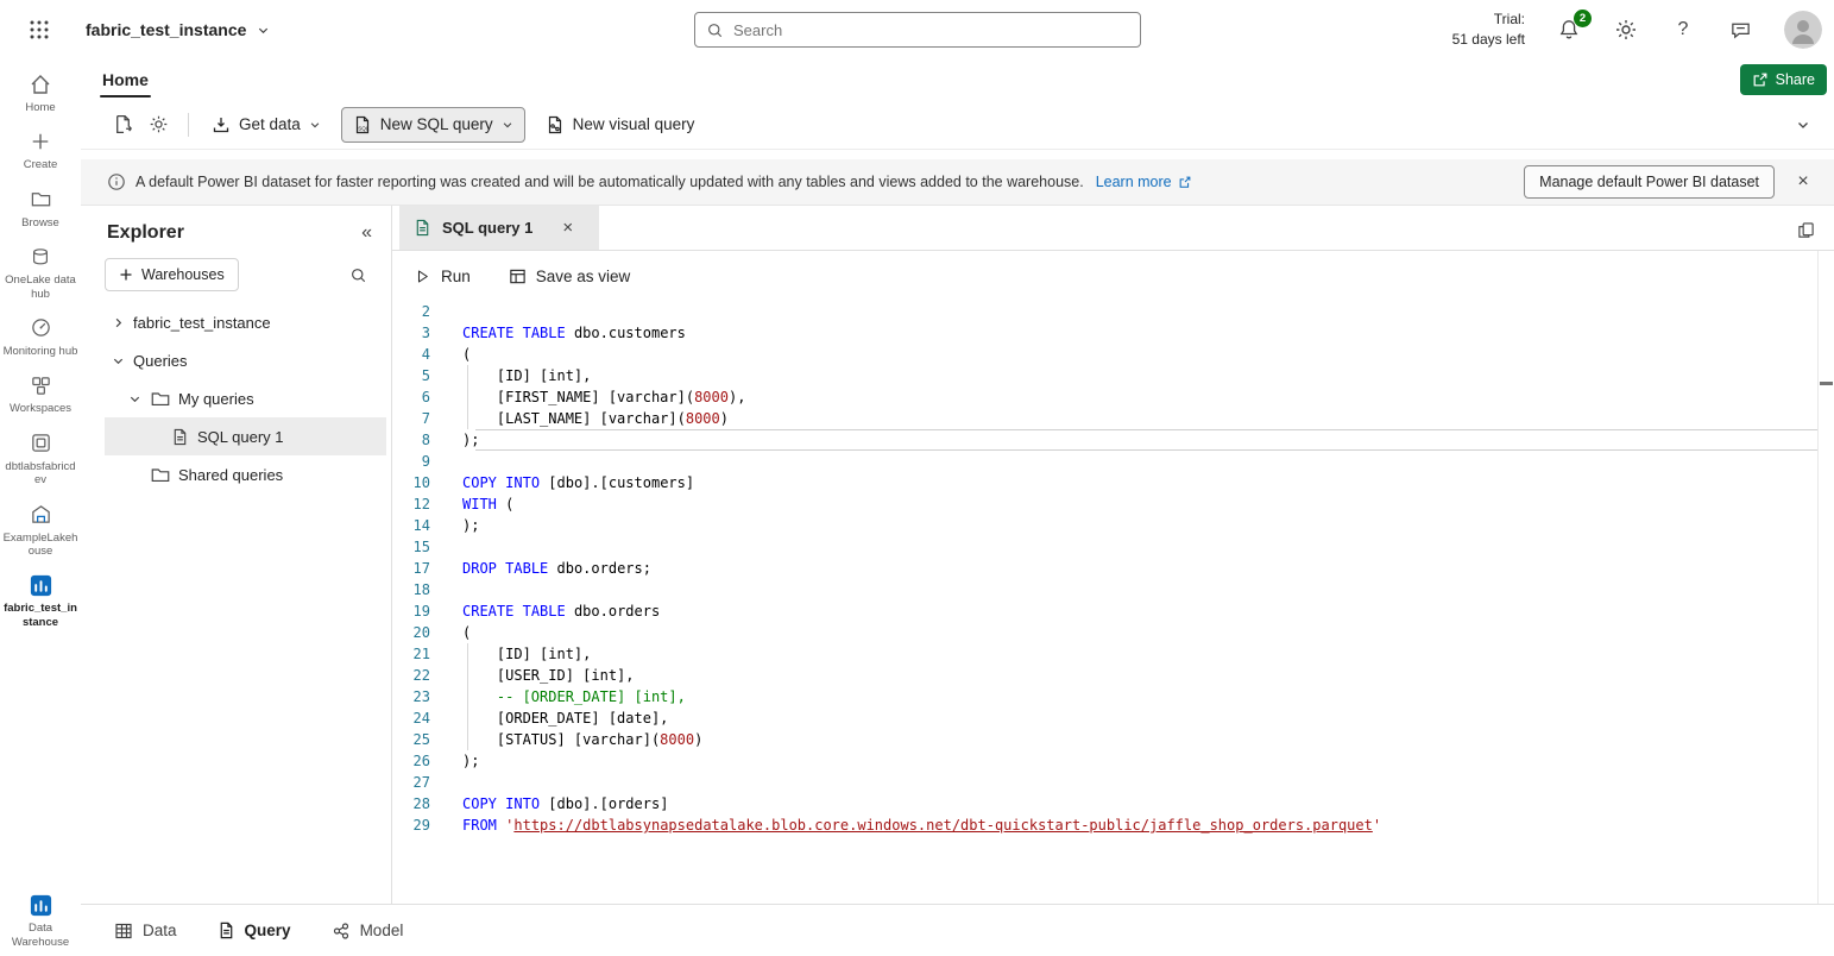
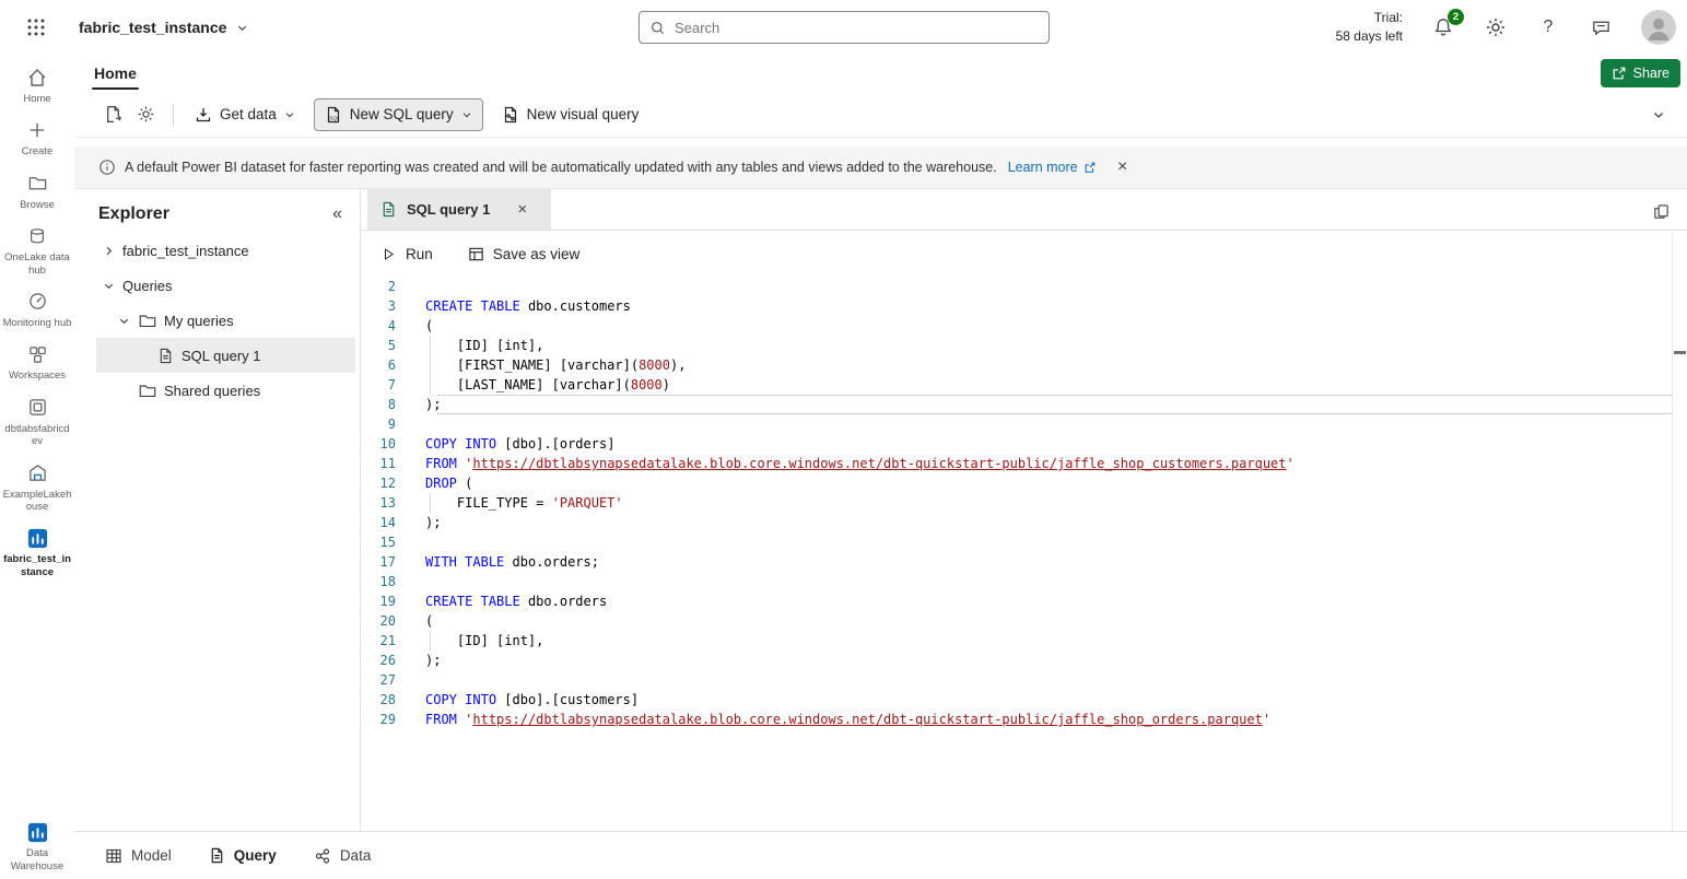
  fabric_test_instance
  Search
  Trial:
- 51 days left
+ 58 days left
  2
  ?
  Home
  Share
  Get data
  New SQL query
  New visual query
  A default Power BI dataset for faster reporting was created and will be automatically updated with any tables and views added to the warehouse.
  Learn more
- Manage default Power BI dataset
  ×
  Home
  Create
  Browse
  OneLake data hub
  Monitoring hub
  Workspaces
  dbtlabsfabricdev
  ExampleLakehouse
  fabric_test_instance
  Data Warehouse
  Explorer
  «
- Warehouses
  fabric_test_instance
  Queries
  My queries
  SQL query 1
  Shared queries
  SQL query 1
  ×
  Run
  Save as view
  2
  3
  CREATE TABLE dbo.customers
  4
  (
  5
  [ID] [int],
  6
  [FIRST_NAME] [varchar](8000),
  7
  [LAST_NAME] [varchar](8000)
  8
  );
  9
  10
- COPY INTO [dbo].[customers]
+ COPY INTO [dbo].[orders]
+ 11
+ FROM 'https://dbtlabsynapsedatalake.blob.core.windows.net/dbt-quickstart-public/jaffle_shop_customers.parquet'
  12
- WITH (
+ DROP (
+ 13
+ FILE_TYPE = 'PARQUET'
  14
  );
  15
  17
- DROP TABLE dbo.orders;
+ WITH TABLE dbo.orders;
  18
  19
  CREATE TABLE dbo.orders
  20
  (
  21
  [ID] [int],
- 22
- [USER_ID] [int],
- 23
- -- [ORDER_DATE] [int],
- 24
- [ORDER_DATE] [date],
- 25
- [STATUS] [varchar](8000)
  26
  );
  27
  28
- COPY INTO [dbo].[orders]
+ COPY INTO [dbo].[customers]
  29
  FROM 'https://dbtlabsynapsedatalake.blob.core.windows.net/dbt-quickstart-public/jaffle_shop_orders.parquet'
- Data
+ Model
  Query
- Model
+ Data
